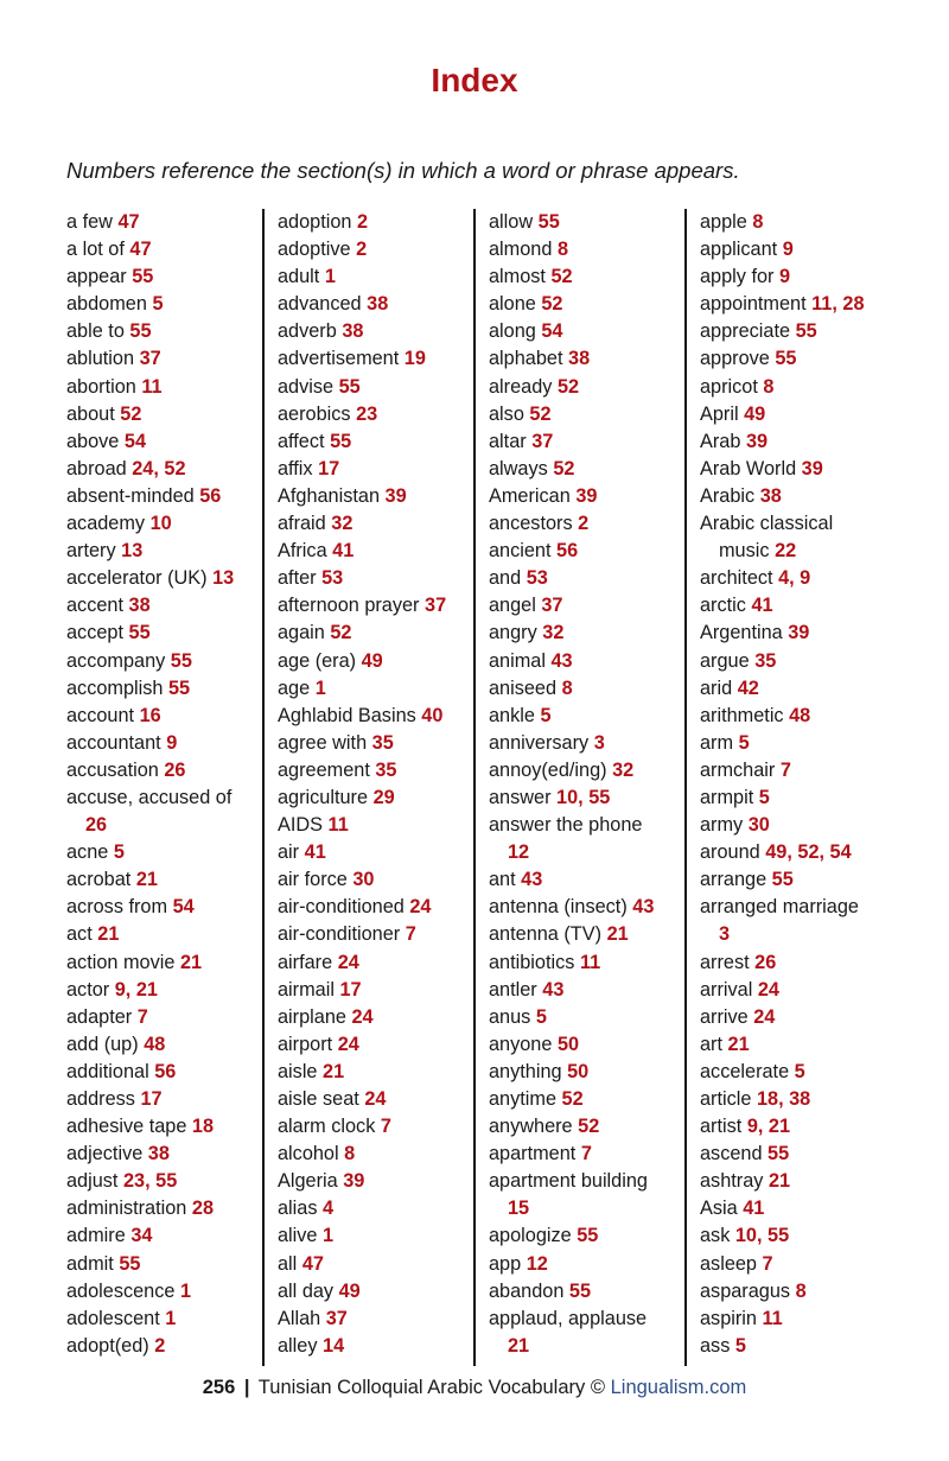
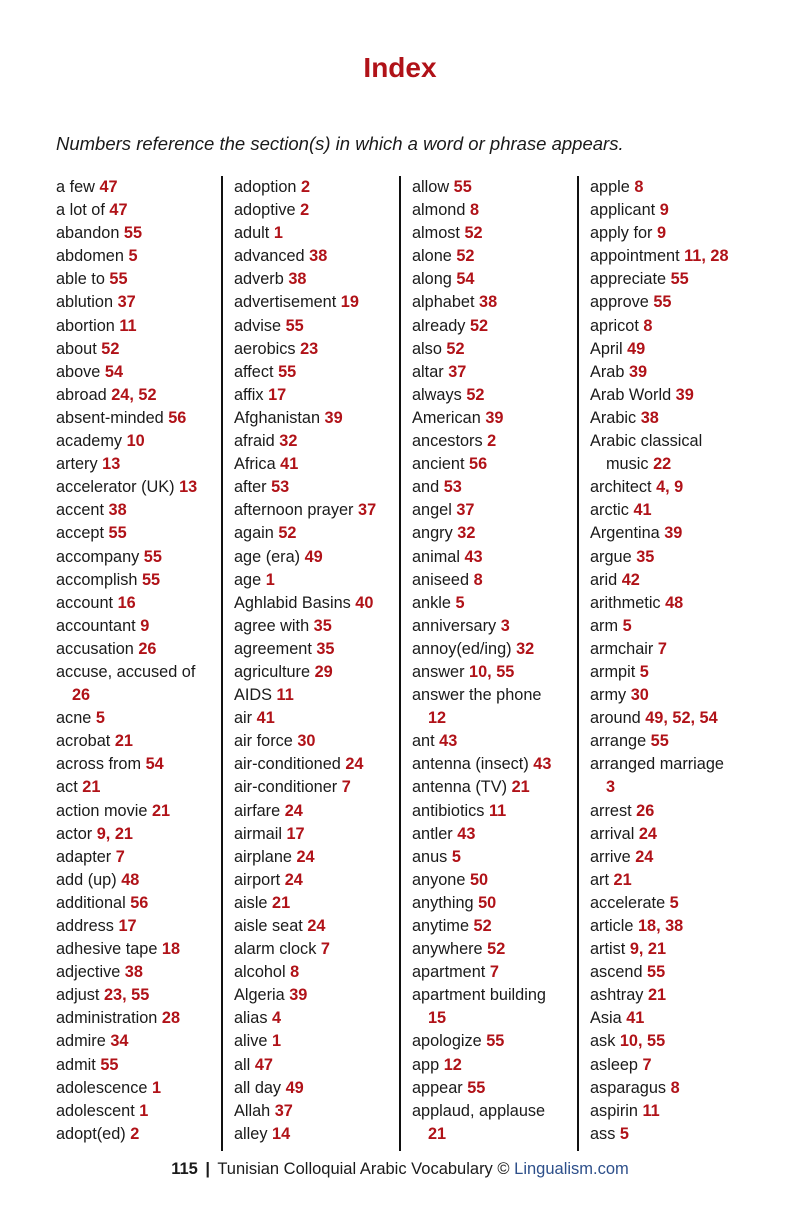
  Index
  Numbers reference the section(s) in which a word or phrase appears.
  a few 47
  a lot of 47
- appear 55
+ abandon 55
  abdomen 5
  able to 55
  ablution 37
  abortion 11
  about 52
  above 54
  abroad 24, 52
  absent-minded 56
  academy 10
  artery 13
  accelerator (UK) 13
  accent 38
  accept 55
  accompany 55
  accomplish 55
  account 16
  accountant 9
  accusation 26
  accuse, accused of
  26
  acne 5
  acrobat 21
  across from 54
  act 21
  action movie 21
  actor 9, 21
  adapter 7
  add (up) 48
  additional 56
  address 17
  adhesive tape 18
  adjective 38
  adjust 23, 55
  administration 28
  admire 34
  admit 55
  adolescence 1
  adolescent 1
  adopt(ed) 2
  adoption 2
  adoptive 2
  adult 1
  advanced 38
  adverb 38
  advertisement 19
  advise 55
  aerobics 23
  affect 55
  affix 17
  Afghanistan 39
  afraid 32
  Africa 41
  after 53
  afternoon prayer 37
  again 52
  age (era) 49
  age 1
  Aghlabid Basins 40
  agree with 35
  agreement 35
  agriculture 29
  AIDS 11
  air 41
  air force 30
  air-conditioned 24
  air-conditioner 7
  airfare 24
  airmail 17
  airplane 24
  airport 24
  aisle 21
  aisle seat 24
  alarm clock 7
  alcohol 8
  Algeria 39
  alias 4
  alive 1
  all 47
  all day 49
  Allah 37
  alley 14
  allow 55
  almond 8
  almost 52
  alone 52
  along 54
  alphabet 38
  already 52
  also 52
  altar 37
  always 52
  American 39
  ancestors 2
  ancient 56
  and 53
  angel 37
  angry 32
  animal 43
  aniseed 8
  ankle 5
  anniversary 3
  annoy(ed/ing) 32
  answer 10, 55
  answer the phone
  12
  ant 43
  antenna (insect) 43
  antenna (TV) 21
  antibiotics 11
  antler 43
  anus 5
  anyone 50
  anything 50
  anytime 52
  anywhere 52
  apartment 7
  apartment building
  15
  apologize 55
  app 12
- abandon 55
+ appear 55
  applaud, applause
  21
  apple 8
  applicant 9
  apply for 9
  appointment 11, 28
  appreciate 55
  approve 55
  apricot 8
  April 49
  Arab 39
  Arab World 39
  Arabic 38
  Arabic classical
  music 22
  architect 4, 9
  arctic 41
  Argentina 39
  argue 35
  arid 42
  arithmetic 48
  arm 5
  armchair 7
  armpit 5
  army 30
  around 49, 52, 54
  arrange 55
  arranged marriage
  3
  arrest 26
  arrival 24
  arrive 24
  art 21
  accelerate 5
  article 18, 38
  artist 9, 21
  ascend 55
  ashtray 21
  Asia 41
  ask 10, 55
  asleep 7
  asparagus 8
  aspirin 11
  ass 5
- 256 | Tunisian Colloquial Arabic Vocabulary © Lingualism.com
+ 115 | Tunisian Colloquial Arabic Vocabulary © Lingualism.com
